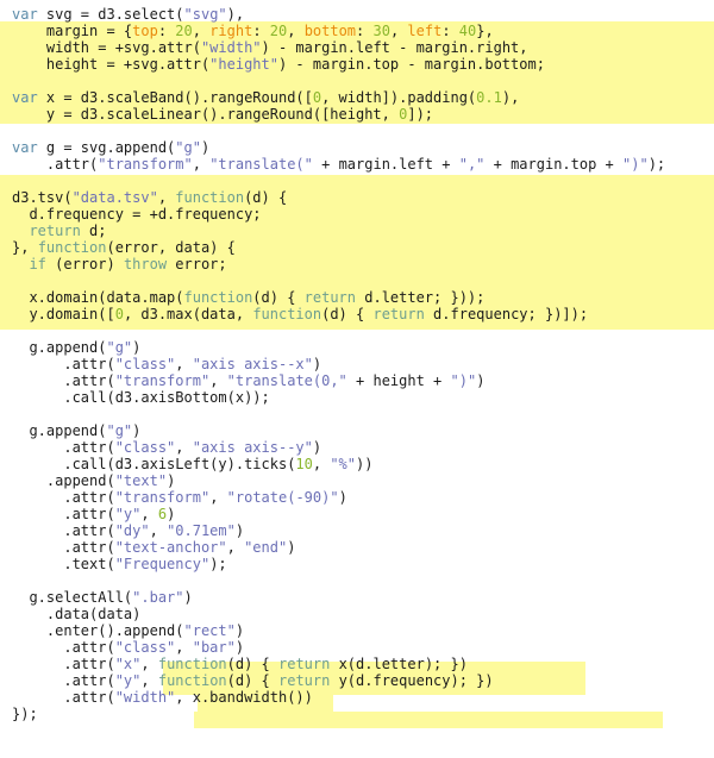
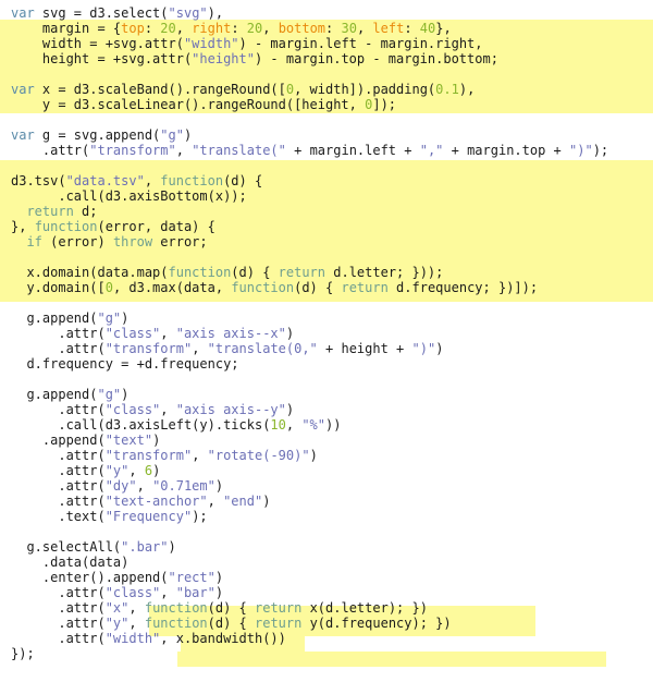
  var svg = d3.select("svg"),
  margin = {top: 20, right: 20, bottom: 30, left: 40},
  width = +svg.attr("width") - margin.left - margin.right,
  height = +svg.attr("height") - margin.top - margin.bottom;
  var x = d3.scaleBand().rangeRound([0, width]).padding(0.1),
  y = d3.scaleLinear().rangeRound([height, 0]);
  var g = svg.append("g")
  .attr("transform", "translate(" + margin.left + "," + margin.top + ")");
  d3.tsv("data.tsv", function(d) {
- d.frequency = +d.frequency;
+ .call(d3.axisBottom(x));
  return d;
  }, function(error, data) {
  if (error) throw error;
  x.domain(data.map(function(d) { return d.letter; }));
  y.domain([0, d3.max(data, function(d) { return d.frequency; })]);
  g.append("g")
  .attr("class", "axis axis--x")
  .attr("transform", "translate(0," + height + ")")
- .call(d3.axisBottom(x));
+ d.frequency = +d.frequency;
  g.append("g")
  .attr("class", "axis axis--y")
  .call(d3.axisLeft(y).ticks(10, "%"))
  .append("text")
  .attr("transform", "rotate(-90)")
  .attr("y", 6)
  .attr("dy", "0.71em")
  .attr("text-anchor", "end")
  .text("Frequency");
  g.selectAll(".bar")
  .data(data)
  .enter().append("rect")
  .attr("class", "bar")
  .attr("x", function(d) { return x(d.letter); })
  .attr("y", function(d) { return y(d.frequency); })
  .attr("width", x.bandwidth())
  });
